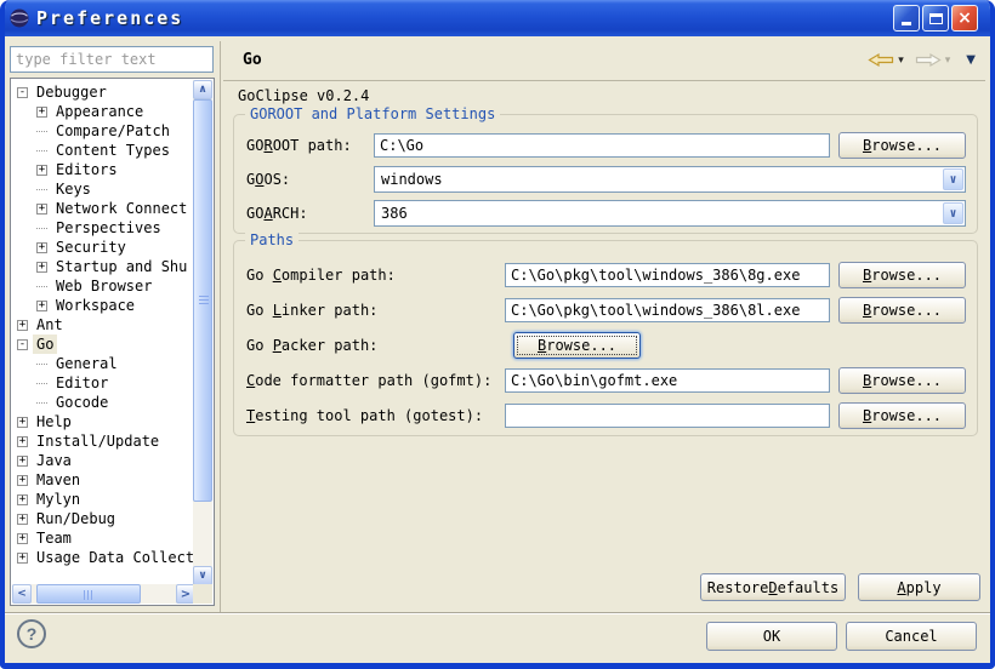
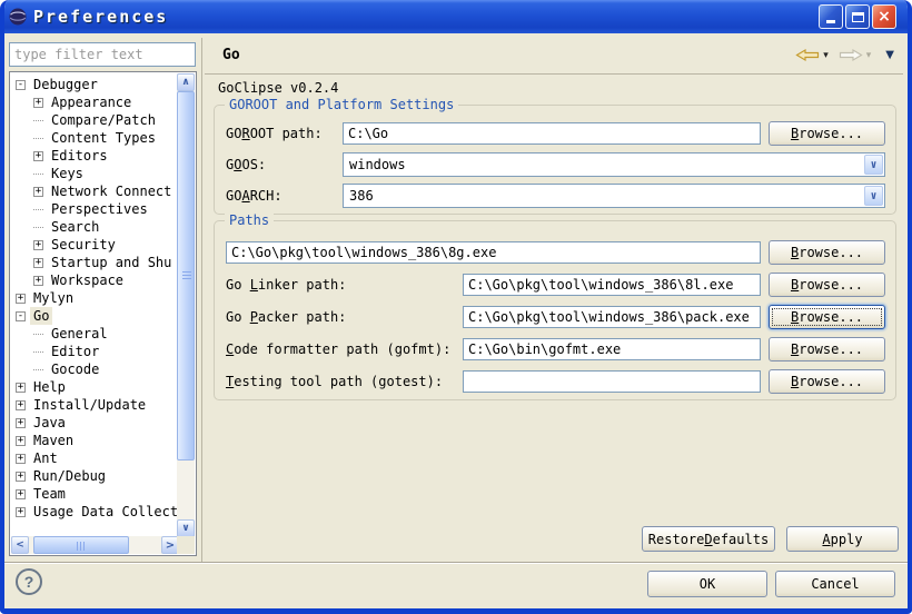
  Preferences
  ×
  type filter text
  -
  Debugger
  +
  Appearance
  Compare/Patch
  Content Types
  +
  Editors
  Keys
  +
  Network Connect
  Perspectives
+ Search
  +
  Security
  +
  Startup and Shu
- Web Browser
  +
  Workspace
  +
- Ant
+ Mylyn
  -
  Go
  General
  Editor
  Gocode
  +
  Help
  +
  Install/Update
  +
  Java
  +
  Maven
  +
- Mylyn
+ Ant
  +
  Run/Debug
  +
  Team
  +
  Usage Data Collect
  ∧
  ∨
  <
  >
  Go
  ▾
  ▾
  ▼
  GoClipse v0.2.4
  GOROOT and Platform Settings
  GOROOT path:
  C:\Go
  B
  rowse...
  GOOS:
  windows
  ∨
  GOARCH:
  386
  ∨
  Paths
- Go Compiler path:
  C:\Go\pkg\tool\windows_386\8g.exe
  B
  rowse...
  Go Linker path:
  C:\Go\pkg\tool\windows_386\8l.exe
  B
  rowse...
  Go Packer path:
+ C:\Go\pkg\tool\windows_386\pack.exe
  B
  rowse...
  Code formatter path (gofmt):
  C:\Go\bin\gofmt.exe
  B
  rowse...
  Testing tool path (gotest):
  B
  rowse...
  Restore
  D
  efaults
  A
  pply
  ?
  OK
  Cancel
